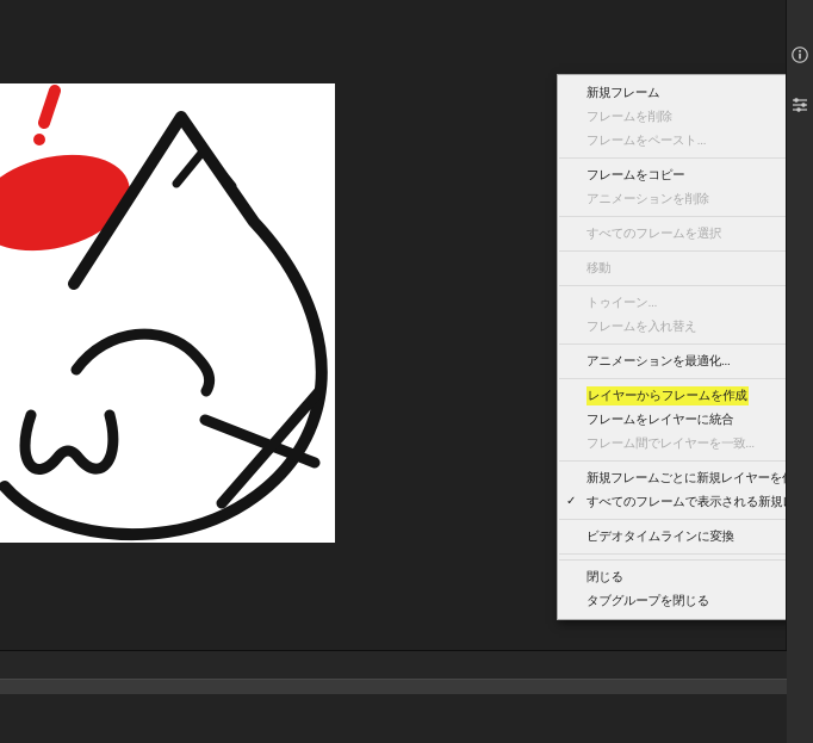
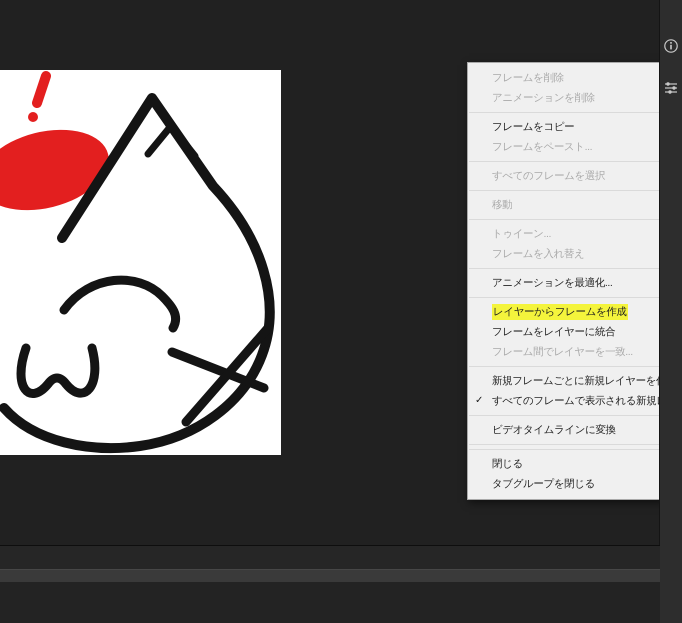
- 新規フレーム
  フレームを削除
- フレームをペースト...
+ アニメーションを削除
  フレームをコピー
- アニメーションを削除
+ フレームをペースト...
  すべてのフレームを選択
  移動
  トゥイーン...
  フレームを入れ替え
  アニメーションを最適化...
  レイヤーからフレームを作成
  フレームをレイヤーに統合
  フレーム間でレイヤーを一致...
  新規フレームごとに新規レイヤーを
  ✓
  すべてのフレームで表示される新規
  ビデオタイムラインに変換
  閉じる
  タブグループを閉じる
